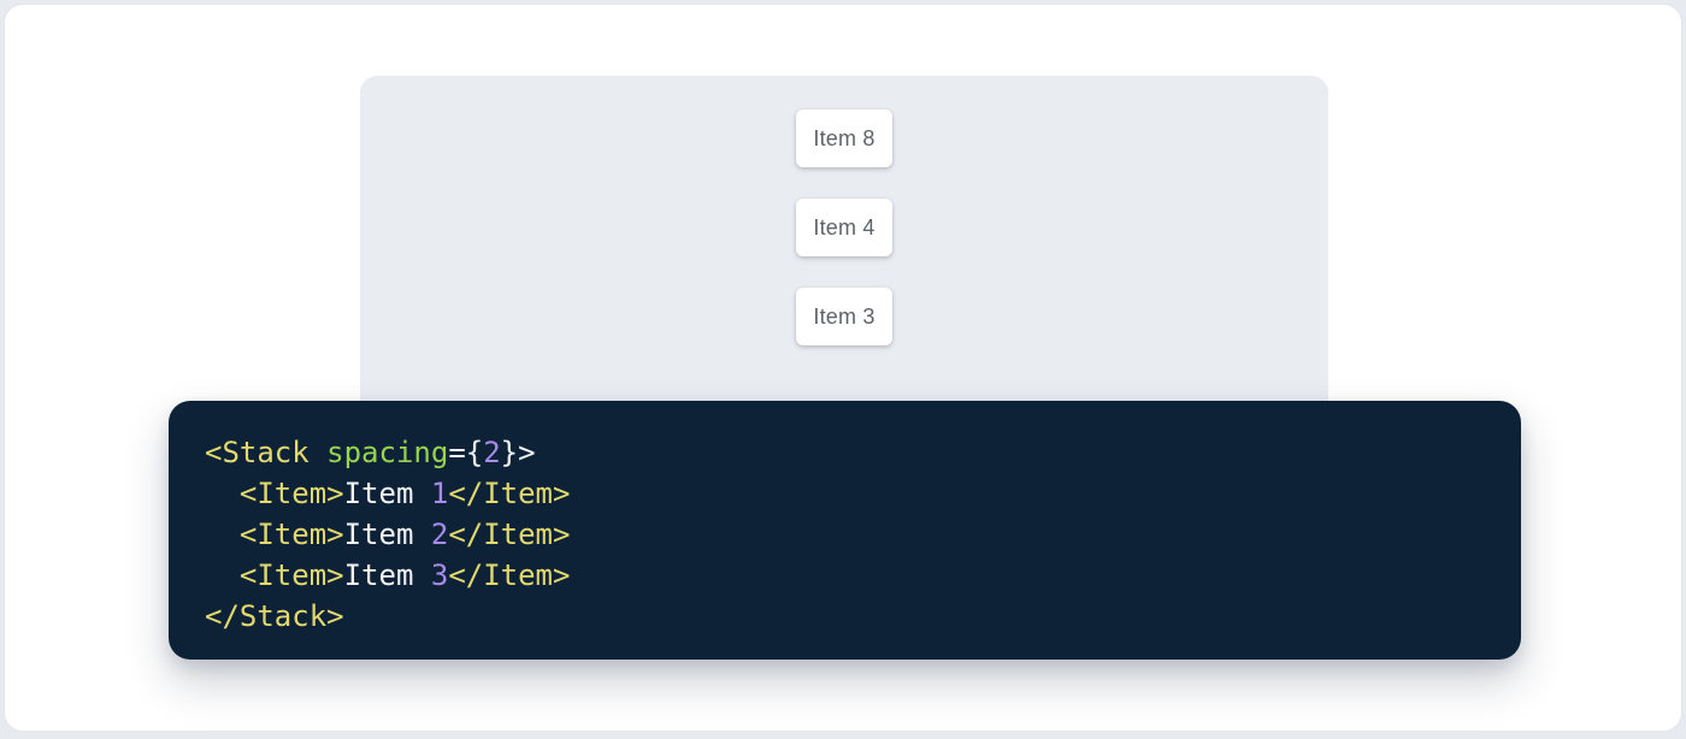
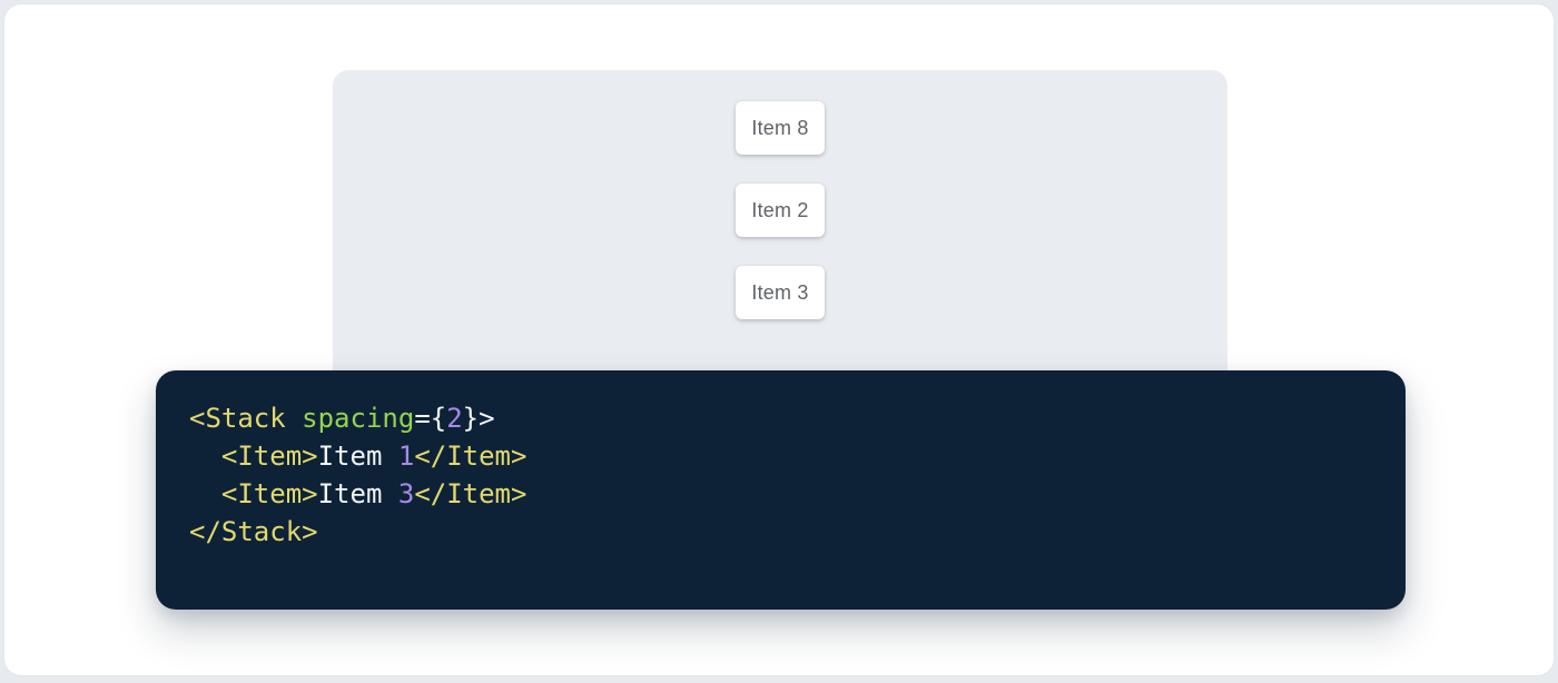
  Item 8
- Item 4
+ Item 2
  Item 3
  <Stack spacing={2}>
  <Item>Item 1</Item>
- <Item>Item 2</Item>
  <Item>Item 3</Item>
  </Stack>
